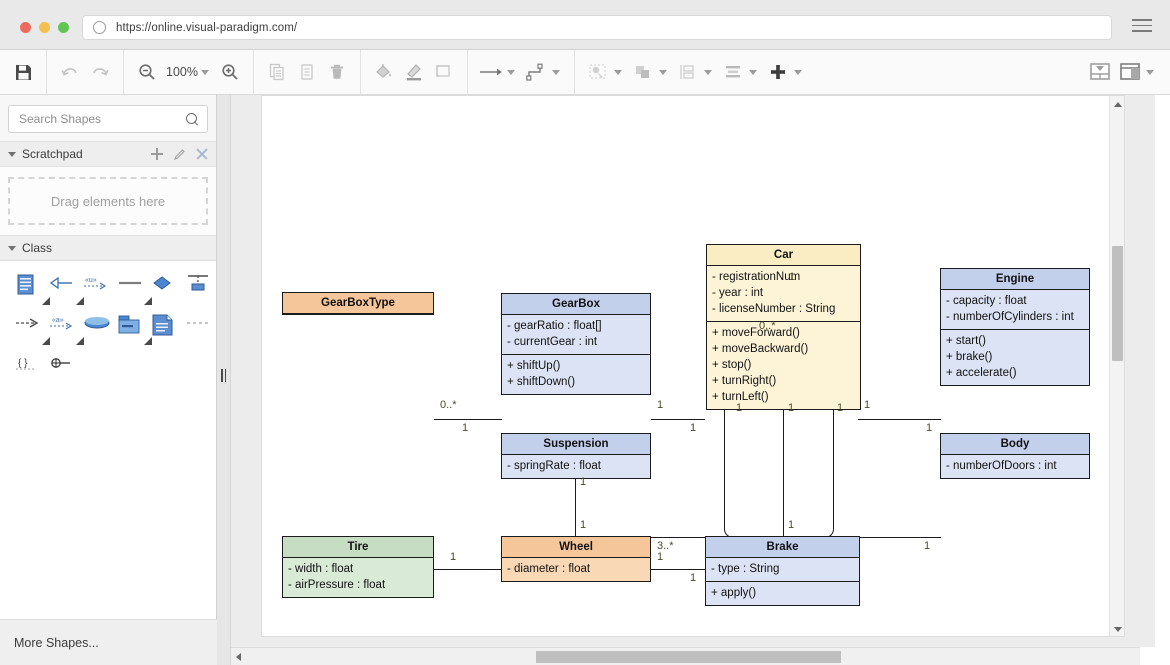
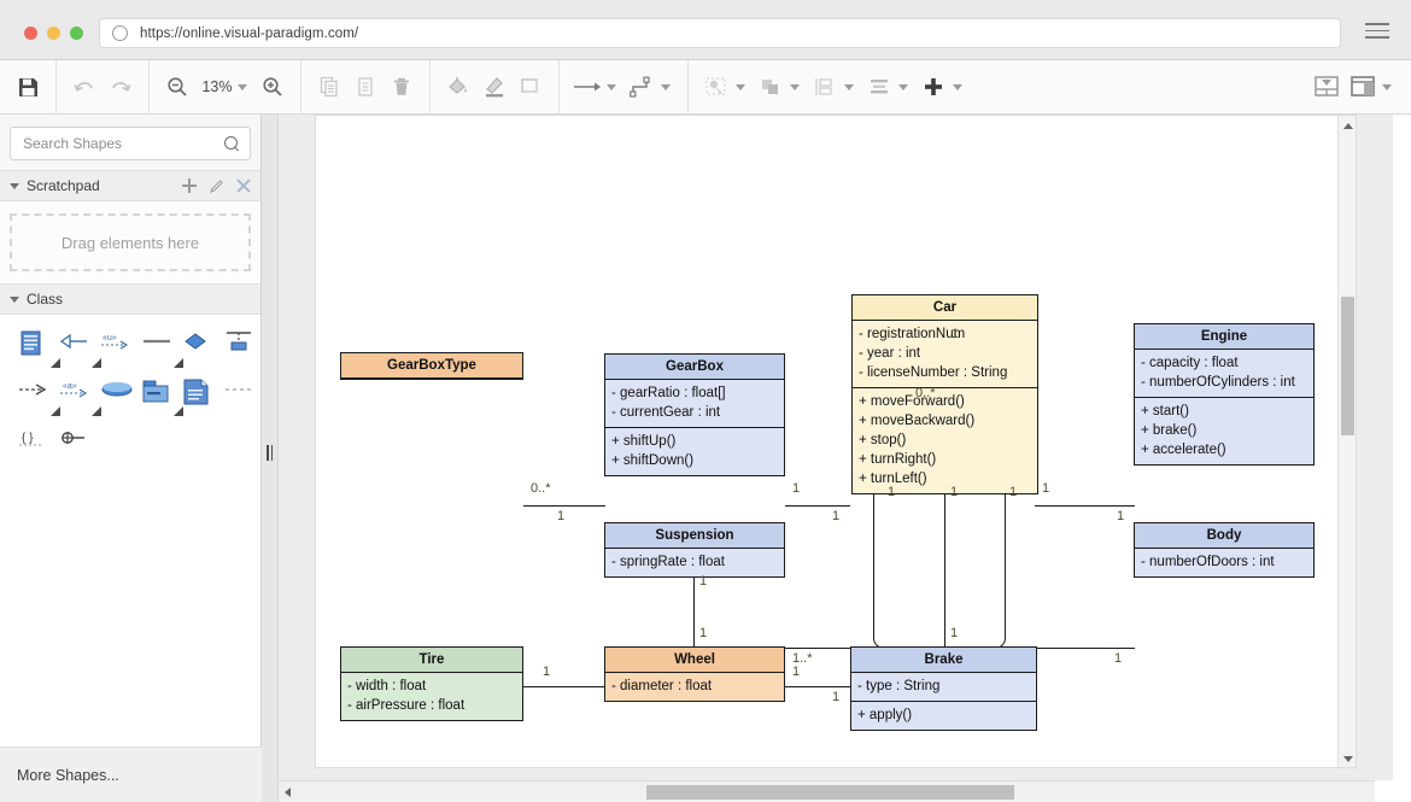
  https://online.visual-paradigm.com/
- 100%
+ 13%
  Search Shapes
  Scratchpad
  Drag elements here
  Class
  { }
  More Shapes...
  Car
  - registrationNum
  - year : int
  - licenseNumber : String
  + moveForward()
  + moveBackward()
  + stop()
  + turnRight()
  + turnLeft()
  Engine
  - capacity : float
  - numberOfCylinders : int
  + start()
  + brake()
  + accelerate()
  GearBox
  - gearRatio : float[]
  - currentGear : int
  + shiftUp()
  + shiftDown()
  GearBoxType
  Suspension
  - springRate : float
  Body
  - numberOfDoors : int
  Tire
  - width : float
  - airPressure : float
  Wheel
  - diameter : float
  Brake
  - type : String
  + apply()
  1
  0..*
  0..*
  1
  1
  1
  1
  1
  1
  1
  1
- 3..*
+ 1..*
  1
  1
  1
  1
  1
  1
  1
